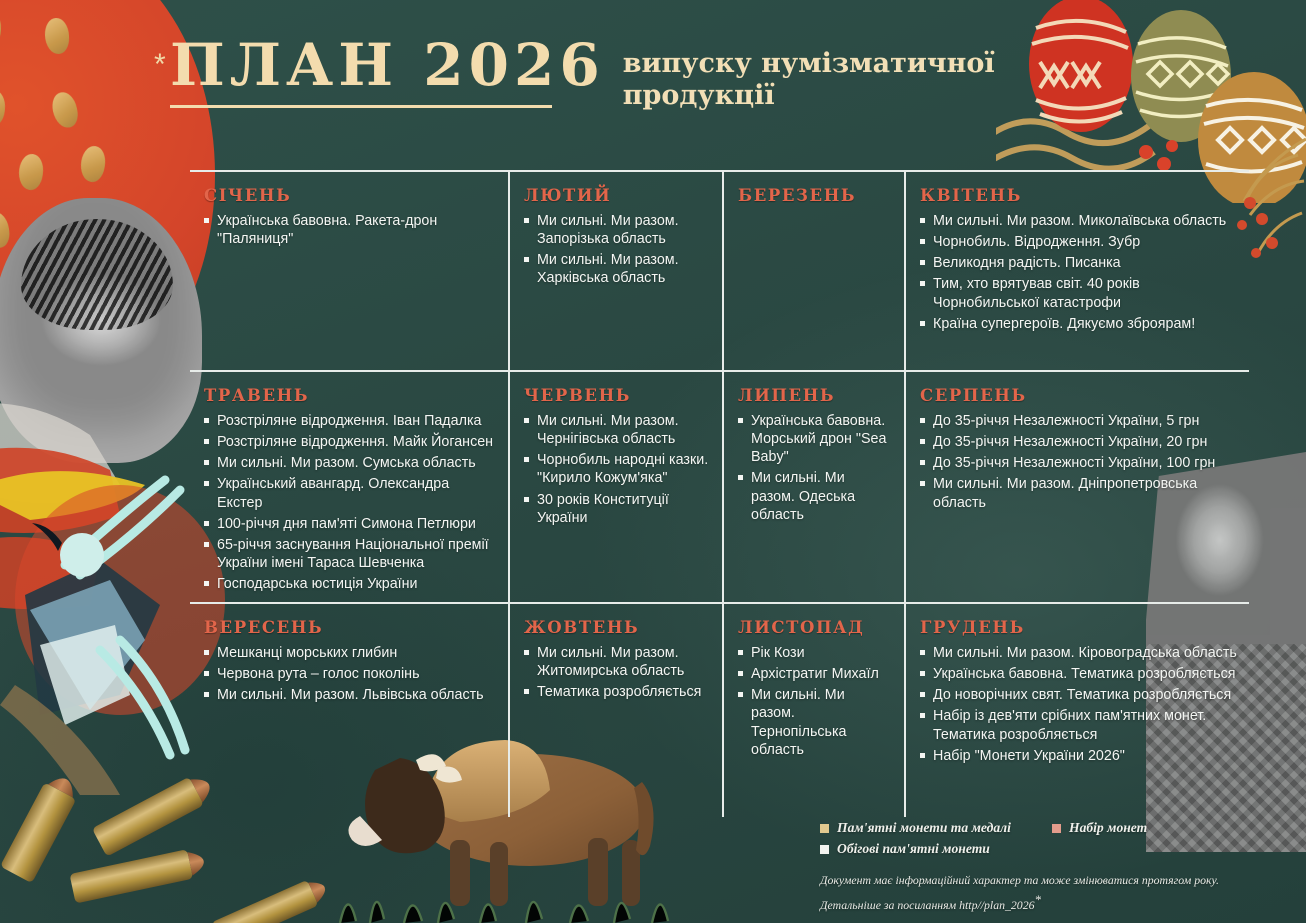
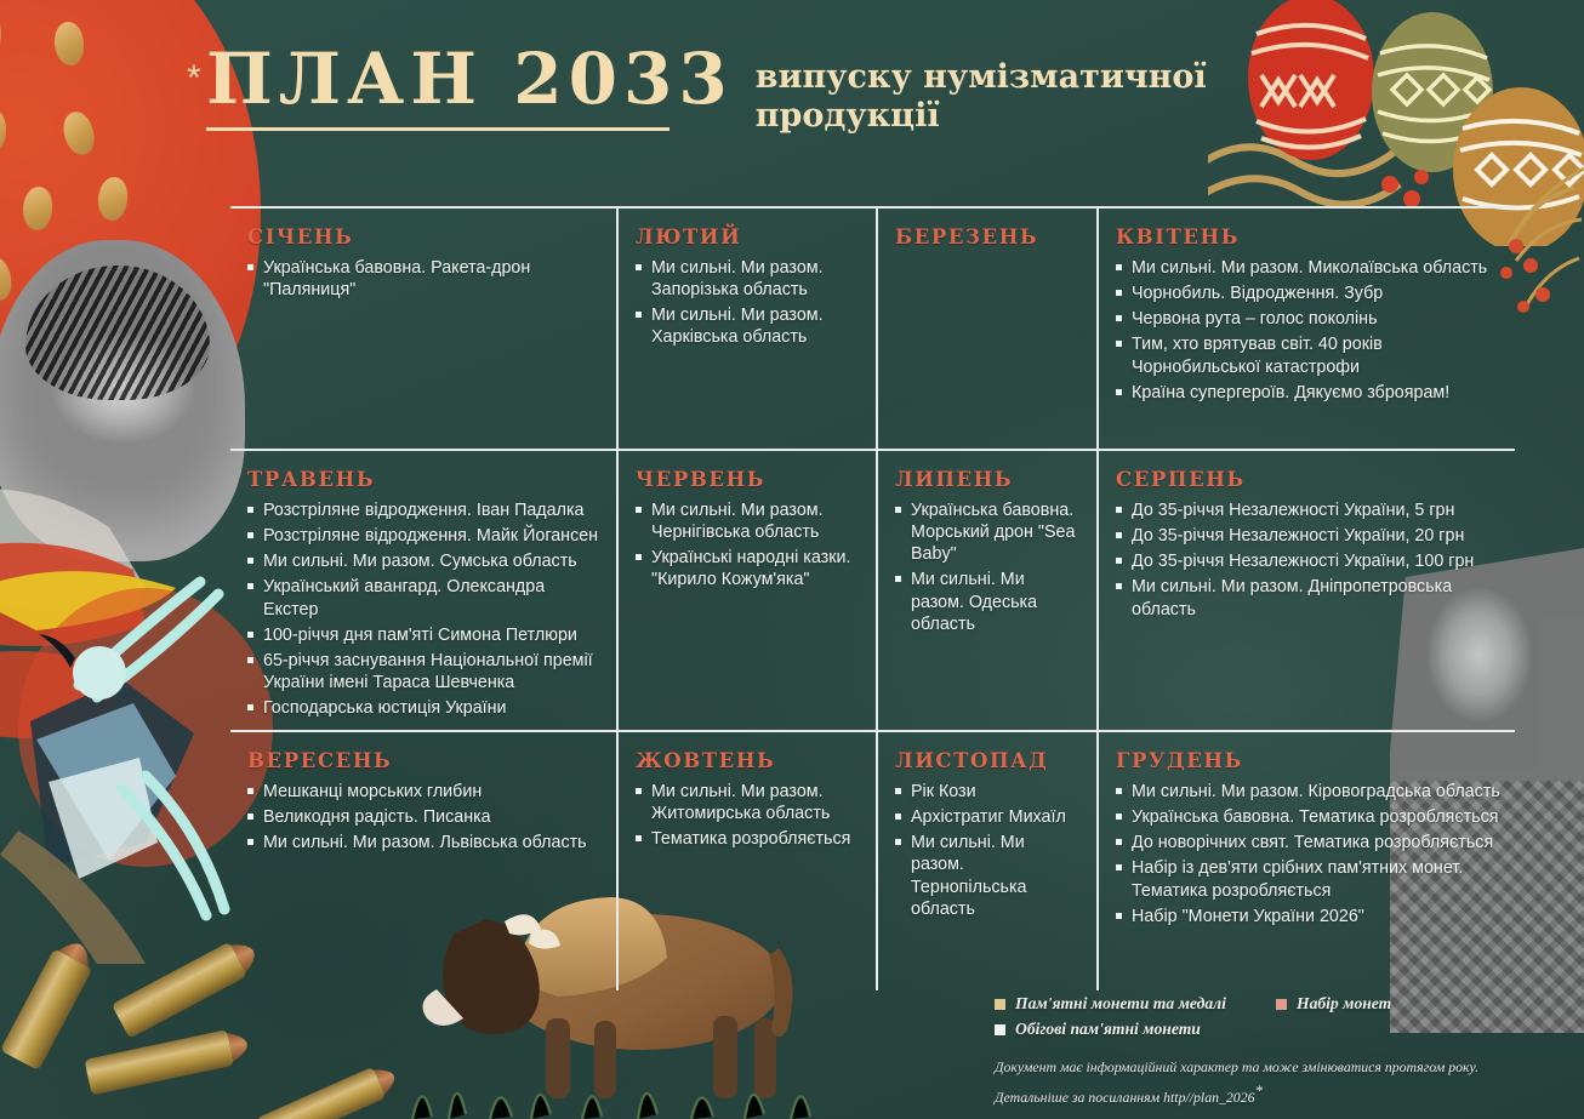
  *
- ПЛАН 2026
+ ПЛАН 2033
  випуску нумізматичної продукції
  СІЧЕНЬ
  Українська бавовна. Ракета-дрон "Паляниця"
  ЛЮТИЙ
  Ми сильні. Ми разом. Запорізька область
  Ми сильні. Ми разом. Харківська область
  БЕРЕЗЕНЬ
  КВІТЕНЬ
  Ми сильні. Ми разом. Миколаївська область
  Чорнобиль. Відродження. Зубр
- Великодня радість. Писанка
+ Червона рута – голос поколінь
  Тим, хто врятував світ. 40 років Чорнобильської катастрофи
  Країна супергероїв. Дякуємо зброярам!
  ТРАВЕНЬ
  Розстріляне відродження. Іван Падалка
  Розстріляне відродження. Майк Йогансен
  Ми сильні. Ми разом. Сумська область
  Український авангард. Олександра Екстер
  100-річчя дня пам'яті Симона Петлюри
  65-річчя заснування Національної премії України імені Тараса Шевченка
  Господарська юстиція України
  ЧЕРВЕНЬ
  Ми сильні. Ми разом. Чернігівська область
- Чорнобиль народні казки. "Кирило Кожум'яка"
+ Українські народні казки. "Кирило Кожум'яка"
- 30 років Конституції України
  ЛИПЕНЬ
  Українська бавовна. Морський дрон "Sea Baby"
  Ми сильні. Ми разом. Одеська область
  СЕРПЕНЬ
  До 35-річчя Незалежності України, 5 грн
  До 35-річчя Незалежності України, 20 грн
  До 35-річчя Незалежності України, 100 грн
  Ми сильні. Ми разом. Дніпропетровська область
  ВЕРЕСЕНЬ
  Мешканці морських глибин
- Червона рута – голос поколінь
+ Великодня радість. Писанка
  Ми сильні. Ми разом. Львівська область
  ЖОВТЕНЬ
  Ми сильні. Ми разом. Житомирська область
  Тематика розробляється
  ЛИСТОПАД
  Рік Кози
  Архістратиг Михаїл
  Ми сильні. Ми разом. Тернопільська область
  ГРУДЕНЬ
  Ми сильні. Ми разом. Кіровоградська область
  Українська бавовна. Тематика розробляється
  До новорічних свят. Тематика розробляється
  Набір із дев'яти срібних пам'ятних монет. Тематика розробляється
  Набір "Монети України 2026"
  Пам'ятні монети та медалі
  Обігові пам'ятні монети
  Набір монет
  Документ має інформаційний характер та може змінюватися протягом року.
  Детальніше за посиланням http//plan_2026*
